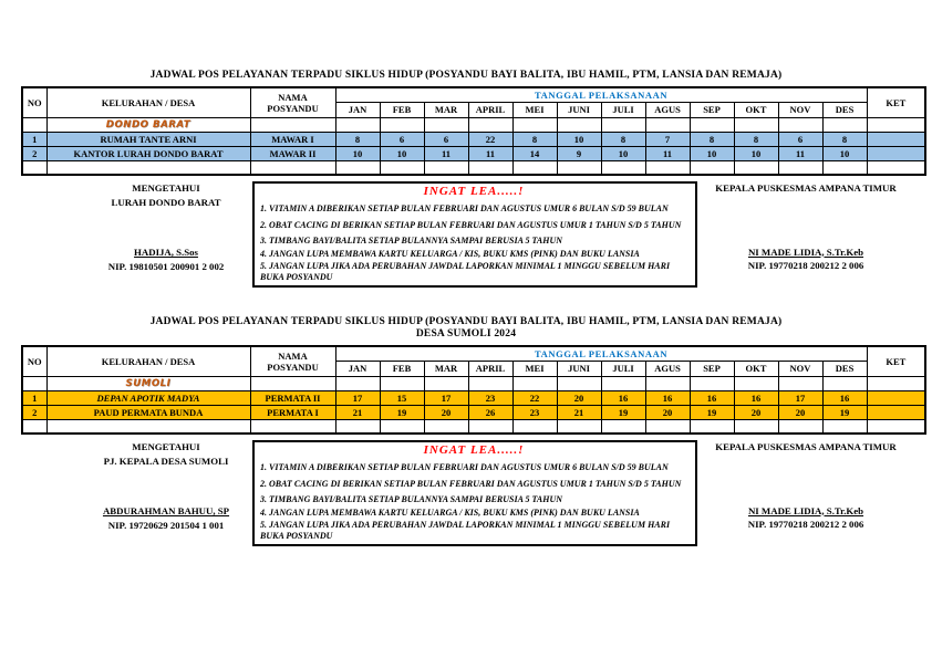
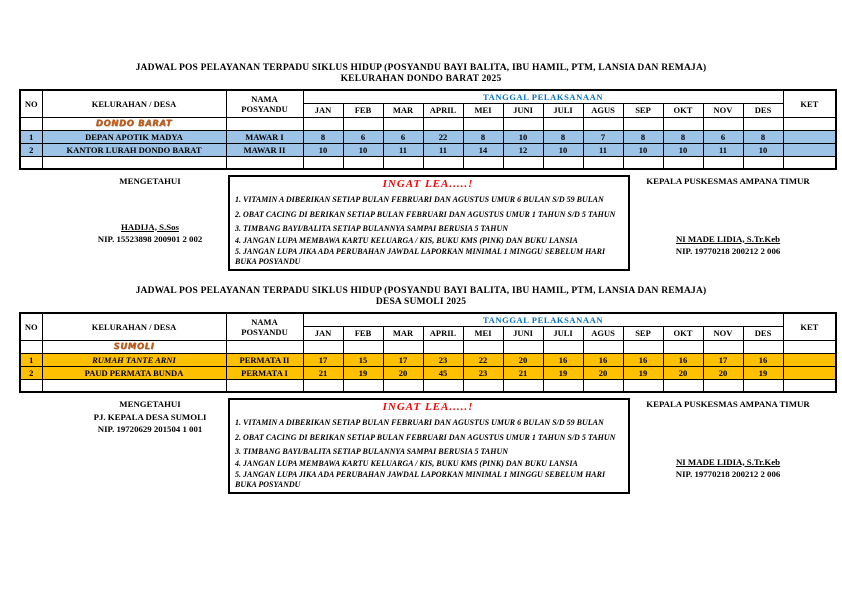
  JADWAL POS PELAYANAN TERPADU SIKLUS HIDUP (POSYANDU BAYI BALITA, IBU HAMIL, PTM, LANSIA DAN REMAJA)
+ KELURAHAN DONDO BARAT 2025
  NO	KELURAHAN / DESA	NAMA POSYANDU	TANGGAL PELAKSANAAN	KET
  JAN	FEB	MAR	APRIL	MEI	JUNI	JULI	AGUS	SEP	OKT	NOV	DES
  	DONDO BARAT
- 1	RUMAH TANTE ARNI	MAWAR I	8	6	6	22	8	10	8	7	8	8	6	8
+ 1	DEPAN APOTIK MADYA	MAWAR I	8	6	6	22	8	10	8	7	8	8	6	8
- 2	KANTOR LURAH DONDO BARAT	MAWAR II	10	10	11	11	14	9	10	11	10	10	11	10
+ 2	KANTOR LURAH DONDO BARAT	MAWAR II	10	10	11	11	14	12	10	11	10	10	11	10
  MENGETAHUI
- LURAH DONDO BARAT
  HADIJA, S.Sos
- NIP. 19810501 200901 2 002
+ NIP. 15523898 200901 2 002
  INGAT LEA.....!
  1. VITAMIN A DIBERIKAN SETIAP BULAN FEBRUARI DAN AGUSTUS UMUR 6 BULAN S/D 59 BULAN
  2. OBAT CACING DI BERIKAN SETIAP BULAN FEBRUARI DAN AGUSTUS UMUR 1 TAHUN S/D 5 TAHUN
  3. TIMBANG BAYI/BALITA SETIAP BULANNYA SAMPAI BERUSIA 5 TAHUN
  4. JANGAN LUPA MEMBAWA KARTU KELUARGA / KIS, BUKU KMS (PINK) DAN BUKU LANSIA
  5. JANGAN LUPA JIKA ADA PERUBAHAN JAWDAL LAPORKAN MINIMAL 1 MINGGU SEBELUM HARI BUKA POSYANDU
  KEPALA PUSKESMAS AMPANA TIMUR
  NI MADE LIDIA, S.Tr.Keb
  NIP. 19770218 200212 2 006
  JADWAL POS PELAYANAN TERPADU SIKLUS HIDUP (POSYANDU BAYI BALITA, IBU HAMIL, PTM, LANSIA DAN REMAJA)
- DESA SUMOLI 2024
+ DESA SUMOLI 2025
  NO	KELURAHAN / DESA	NAMA POSYANDU	TANGGAL PELAKSANAAN	KET
  JAN	FEB	MAR	APRIL	MEI	JUNI	JULI	AGUS	SEP	OKT	NOV	DES
  	SUMOLI
- 1	DEPAN APOTIK MADYA	PERMATA II	17	15	17	23	22	20	16	16	16	16	17	16
+ 1	RUMAH TANTE ARNI	PERMATA II	17	15	17	23	22	20	16	16	16	16	17	16
- 2	PAUD PERMATA BUNDA	PERMATA I	21	19	20	26	23	21	19	20	19	20	20	19
+ 2	PAUD PERMATA BUNDA	PERMATA I	21	19	20	45	23	21	19	20	19	20	20	19
  MENGETAHUI
  PJ. KEPALA DESA SUMOLI
- ABDURAHMAN BAHUU, SP
  NIP. 19720629 201504 1 001
  INGAT LEA.....!
  1. VITAMIN A DIBERIKAN SETIAP BULAN FEBRUARI DAN AGUSTUS UMUR 6 BULAN S/D 59 BULAN
  2. OBAT CACING DI BERIKAN SETIAP BULAN FEBRUARI DAN AGUSTUS UMUR 1 TAHUN S/D 5 TAHUN
  3. TIMBANG BAYI/BALITA SETIAP BULANNYA SAMPAI BERUSIA 5 TAHUN
  4. JANGAN LUPA MEMBAWA KARTU KELUARGA / KIS, BUKU KMS (PINK) DAN BUKU LANSIA
  5. JANGAN LUPA JIKA ADA PERUBAHAN JAWDAL LAPORKAN MINIMAL 1 MINGGU SEBELUM HARI BUKA POSYANDU
  KEPALA PUSKESMAS AMPANA TIMUR
  NI MADE LIDIA, S.Tr.Keb
  NIP. 19770218 200212 2 006
